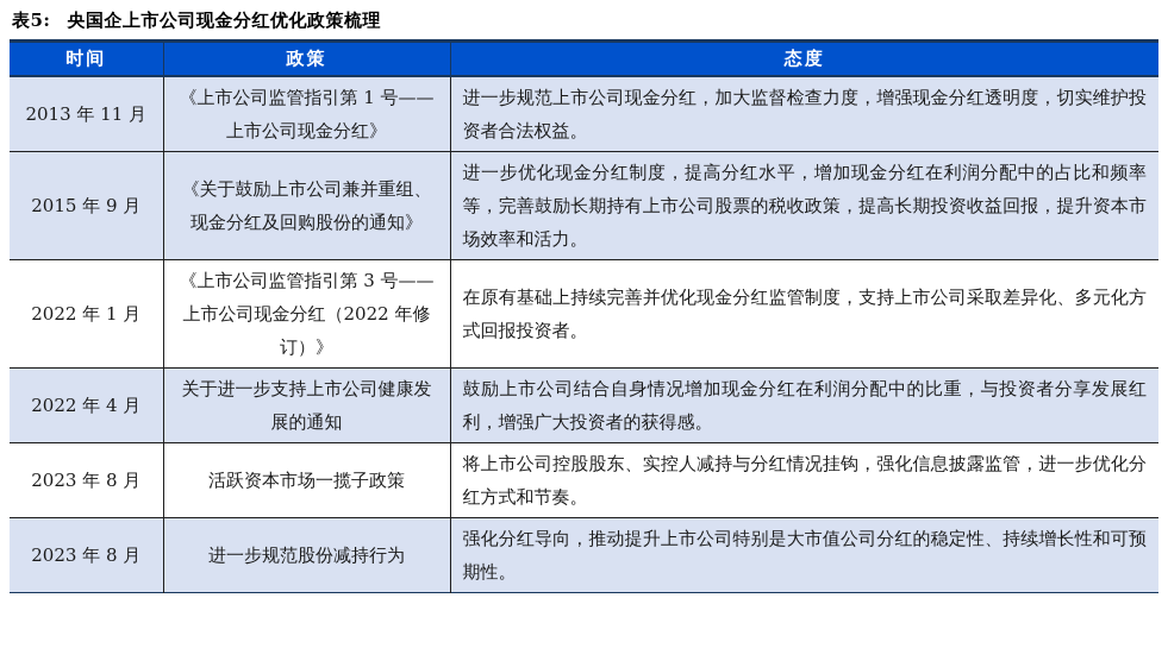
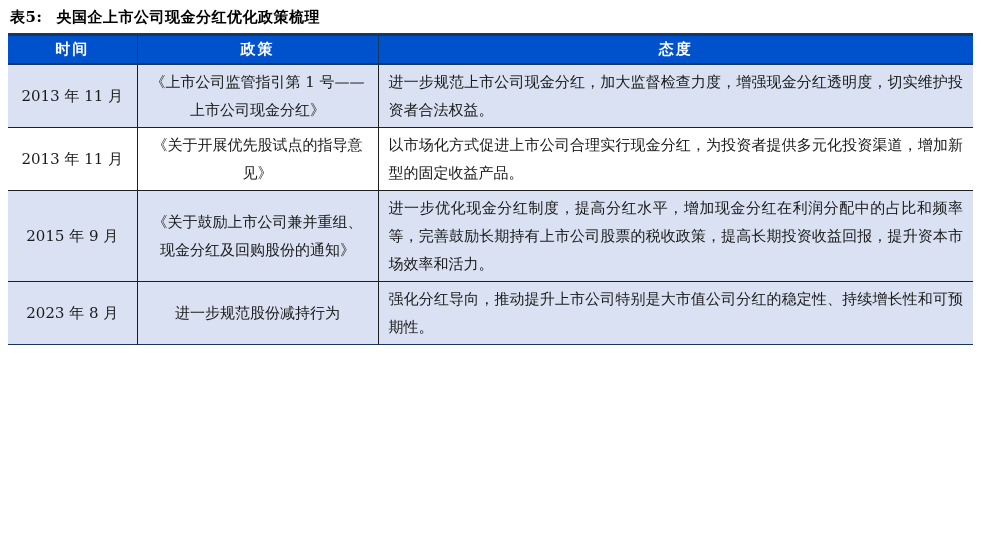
  表5: 央国企上市公司现金分红优化政策梳理
  时间	政策	态度
  2013 年 11 月	《上市公司监管指引第 1 号——上市公司现金分红》	进一步规范上市公司现金分红，加大监督检查力度，增强现金分红透明度，切实维护投资者合法权益。
+ 2013 年 11 月	《关于开展优先股试点的指导意见》	以市场化方式促进上市公司合理实行现金分红，为投资者提供多元化投资渠道，增加新型的固定收益产品。
  2015 年 9 月	《关于鼓励上市公司兼并重组、现金分红及回购股份的通知》	进一步优化现金分红制度，提高分红水平，增加现金分红在利润分配中的占比和频率等，完善鼓励长期持有上市公司股票的税收政策，提高长期投资收益回报，提升资本市场效率和活力。
- 2022 年 1 月	《上市公司监管指引第 3 号——上市公司现金分红（2022 年修订）》	在原有基础上持续完善并优化现金分红监管制度，支持上市公司采取差异化、多元化方式回报投资者。
- 2022 年 4 月	关于进一步支持上市公司健康发展的通知	鼓励上市公司结合自身情况增加现金分红在利润分配中的比重，与投资者分享发展红利，增强广大投资者的获得感。
- 2023 年 8 月	活跃资本市场一揽子政策	将上市公司控股股东、实控人减持与分红情况挂钩，强化信息披露监管，进一步优化分红方式和节奏。
  2023 年 8 月	进一步规范股份减持行为	强化分红导向，推动提升上市公司特别是大市值公司分红的稳定性、持续增长性和可预期性。
